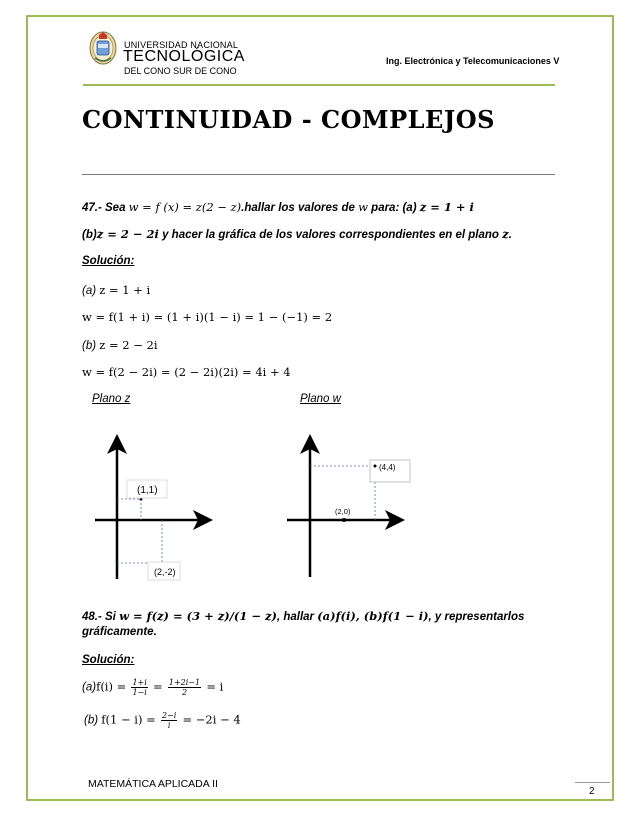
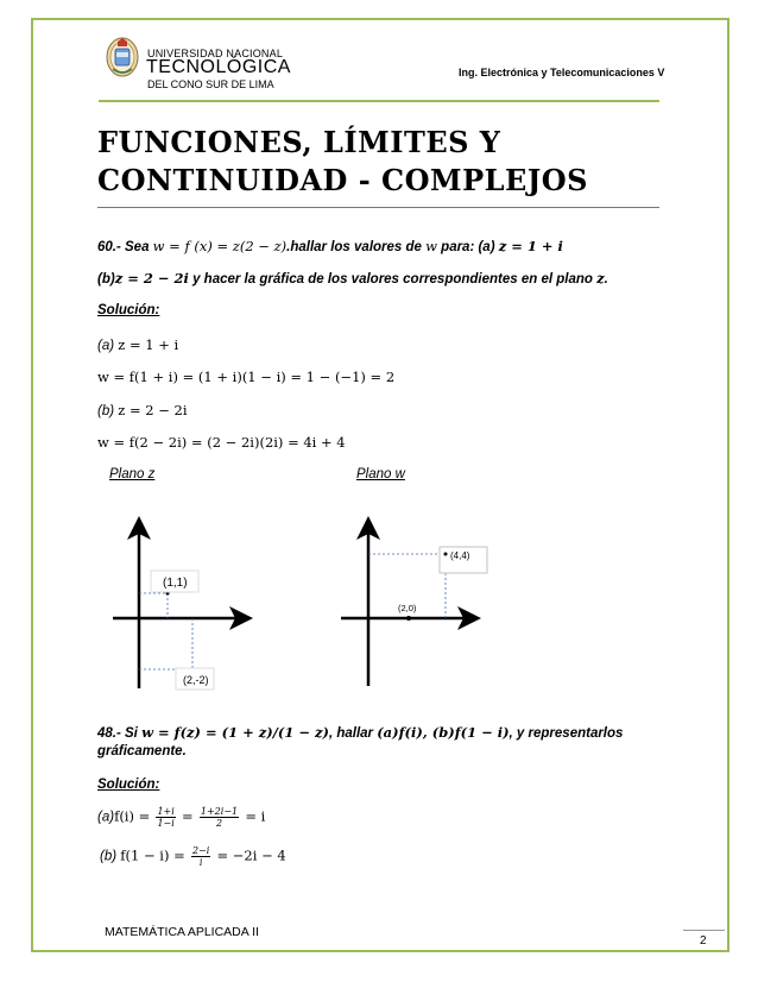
  UNIVERSIDAD NACIONAL
  TECNOLÓGICA
- DEL CONO SUR DE CONO
+ DEL CONO SUR DE LIMA
  Ing. Electrónica y Telecomunicaciones V
+ FUNCIONES, LÍMITES Y
  CONTINUIDAD - COMPLEJOS
- 47.- Sea w = f (x) = z(2 − z).hallar los valores de w para: (a) z = 1 + i
+ 60.- Sea w = f (x) = z(2 − z).hallar los valores de w para: (a) z = 1 + i
  (b)z = 2 − 2i y hacer la gráfica de los valores correspondientes en el plano z.
  Solución:
  (a) z = 1 + i
  w = f(1 + i) = (1 + i)(1 − i) = 1 − (−1) = 2
  (b) z = 2 − 2i
  w = f(2 − 2i) = (2 − 2i)(2i) = 4i + 4
  Plano z
  Plano w
  (1,1)
  (2,-2)
  (4,4)
  (2,0)
- 48.- Si w = f(z) = (3 + z)/(1 − z), hallar (a)f(i), (b)f(1 − i), y representarlos
+ 48.- Si w = f(z) = (1 + z)/(1 − z), hallar (a)f(i), (b)f(1 − i), y representarlos
  gráficamente.
  Solución:
  (a)f(i) =
  1+i
  1−i
  =
  1+2i−1
  2
  = i
  (b) f(1 − i) =
  2−i
  i
  = −2i − 4
  MATEMÁTICA APLICADA II
  2
